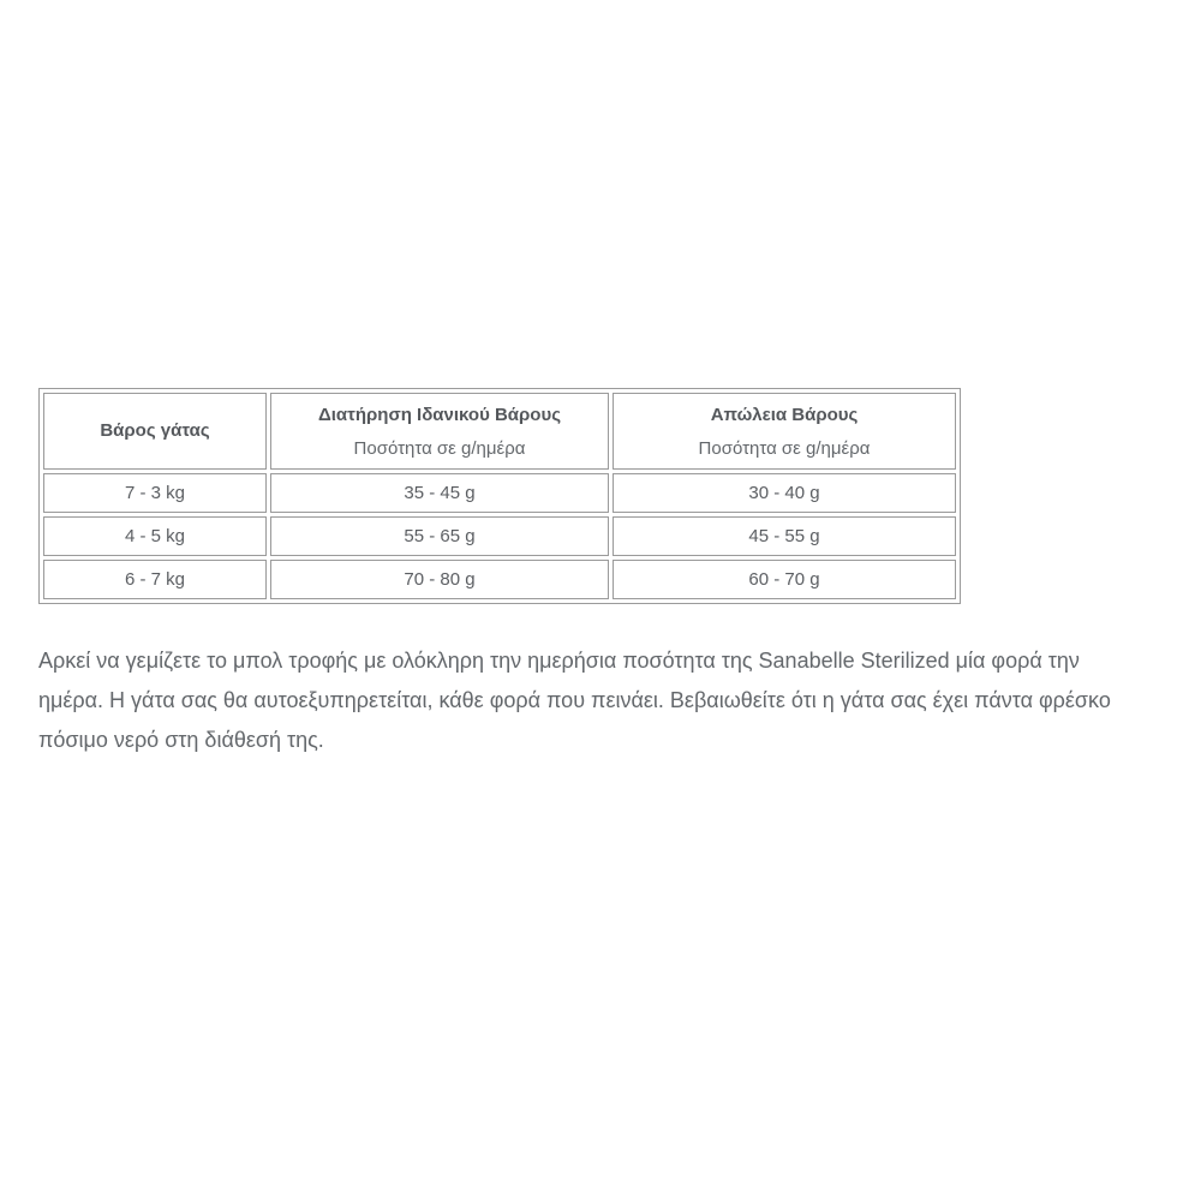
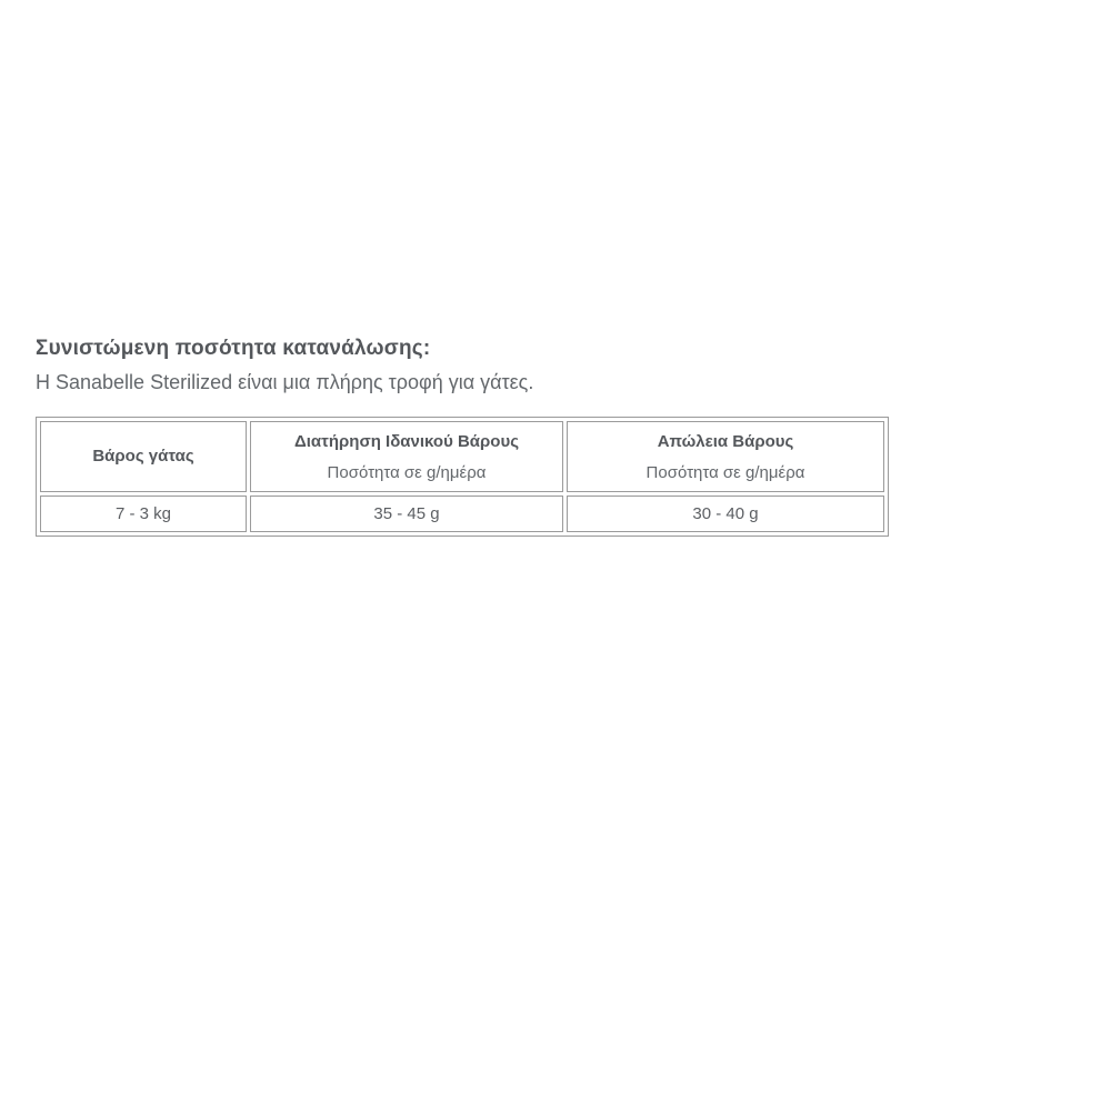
+ Συνιστώμενη ποσότητα κατανάλωσης:
+ Η Sanabelle Sterilized είναι μια πλήρης τροφή για γάτες.
  Βάρος γάτας	Διατήρηση Ιδανικού Βάρους Ποσότητα σε g/ημέρα	Απώλεια Βάρους Ποσότητα σε g/ημέρα
  7 - 3 kg	35 - 45 g	30 - 40 g
- 4 - 5 kg	55 - 65 g	45 - 55 g
- 6 - 7 kg	70 - 80 g	60 - 70 g
- Αρκεί να γεμίζετε το μπολ τροφής με ολόκληρη την ημερήσια ποσότητα της Sanabelle Sterilized μία φορά την ημέρα. Η γάτα σας θα αυτοεξυπηρετείται, κάθε φορά που πεινάει. Βεβαιωθείτε ότι η γάτα σας έχει πάντα φρέσκο πόσιμο νερό στη διάθεσή της.
